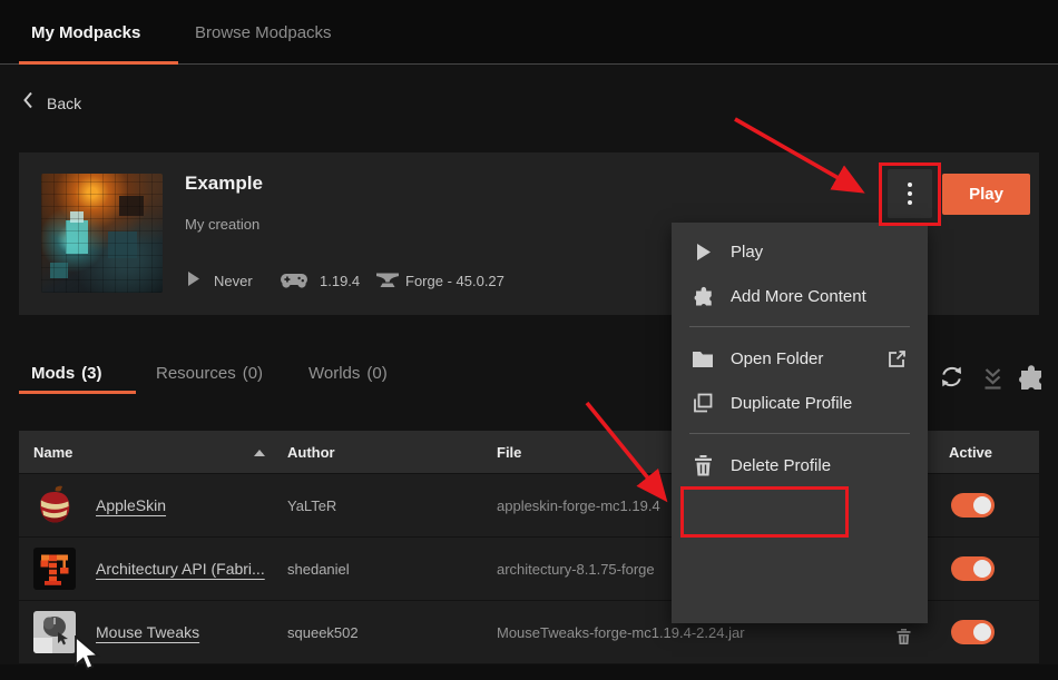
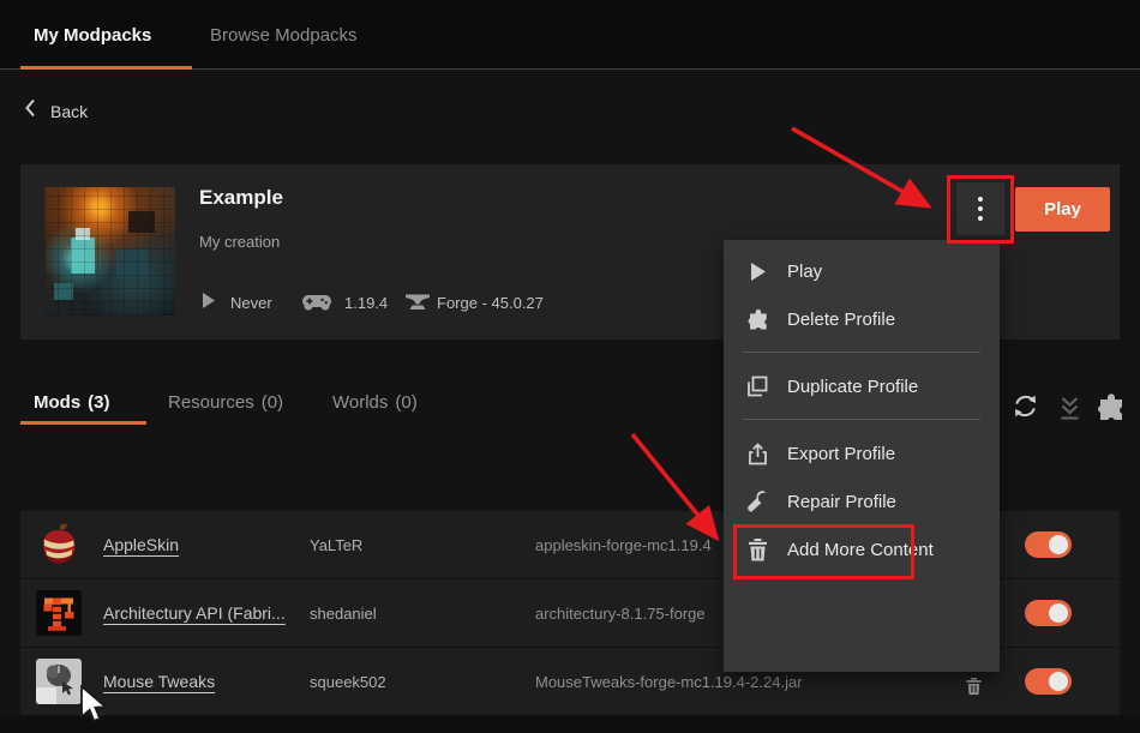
  My Modpacks
  Browse Modpacks
  Back
  Example
  My creation
  Never
  1.19.4
  Forge - 45.0.27
  Play
  Mods (3)
  Resources (0)
  Worlds (0)
- Name
- Author
- File
- Active
  AppleSkin
  YaLTeR
  appleskin-forge-mc1.19.4
  Architectury API (Fabri...
  shedaniel
  architectury-8.1.75-forge
  Mouse Tweaks
  squeek502
  MouseTweaks-forge-mc1.19.4-2.24.jar
  Play
- Add More Content
+ Delete Profile
- Open Folder
  Duplicate Profile
+ Export Profile
+ Repair Profile
- Delete Profile
+ Add More Content
